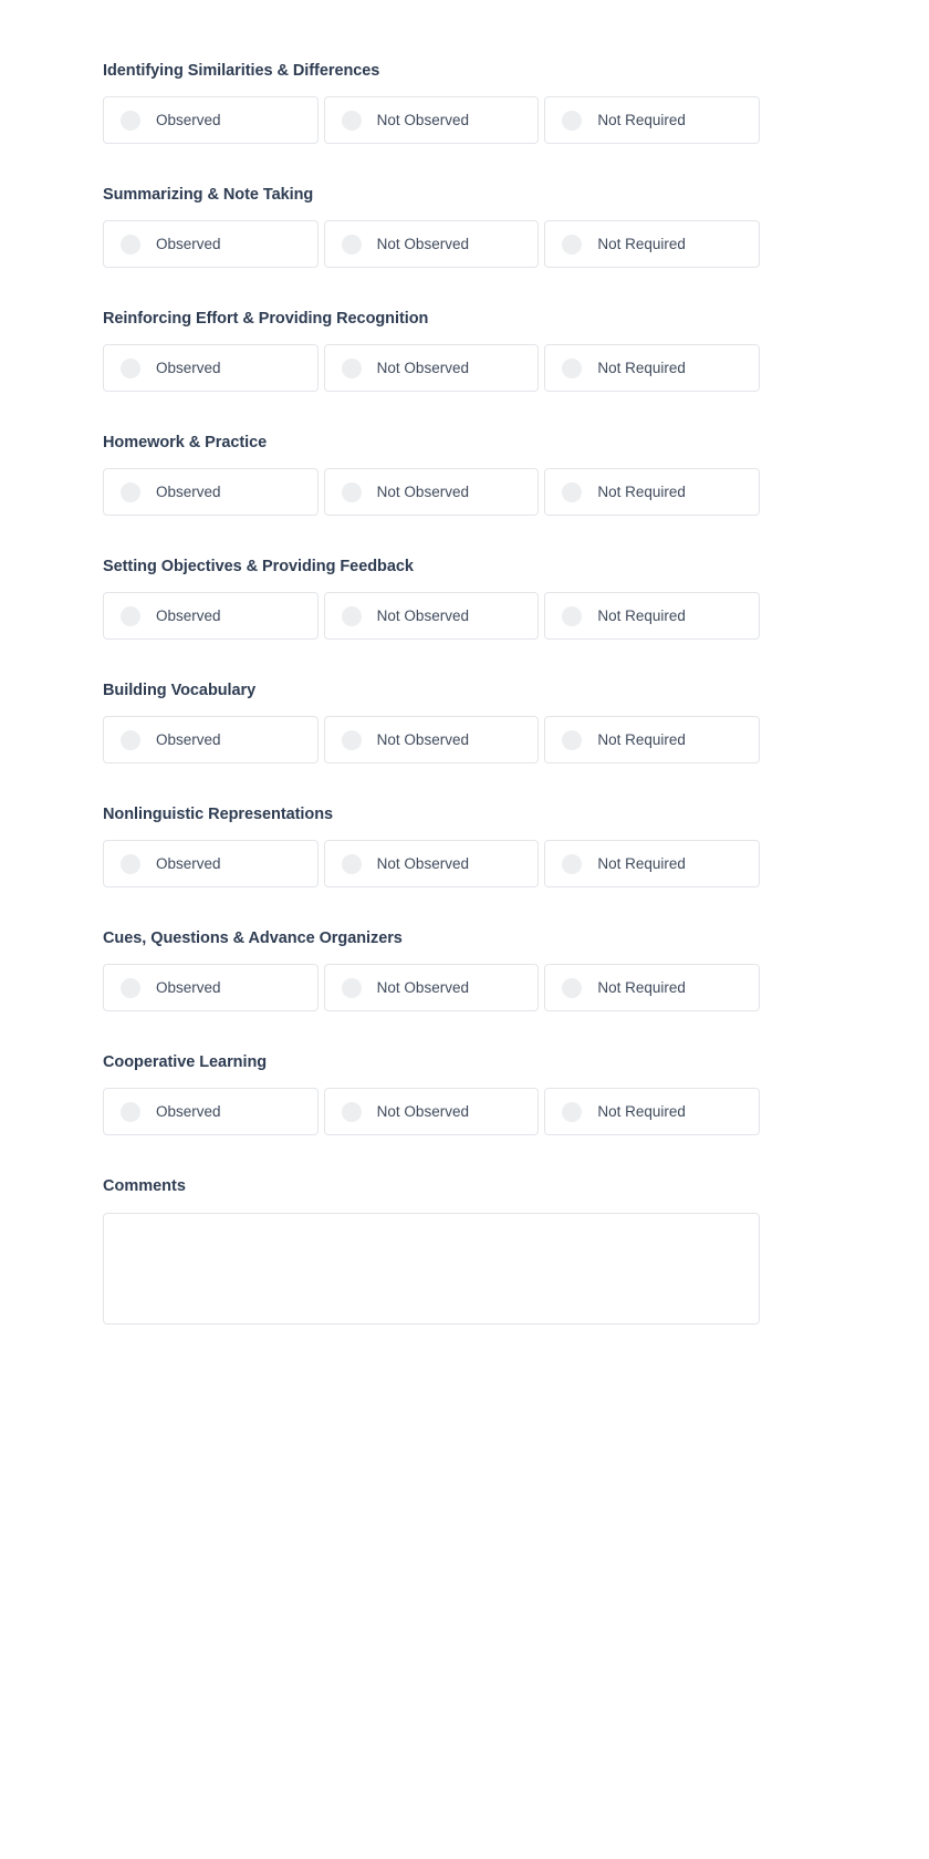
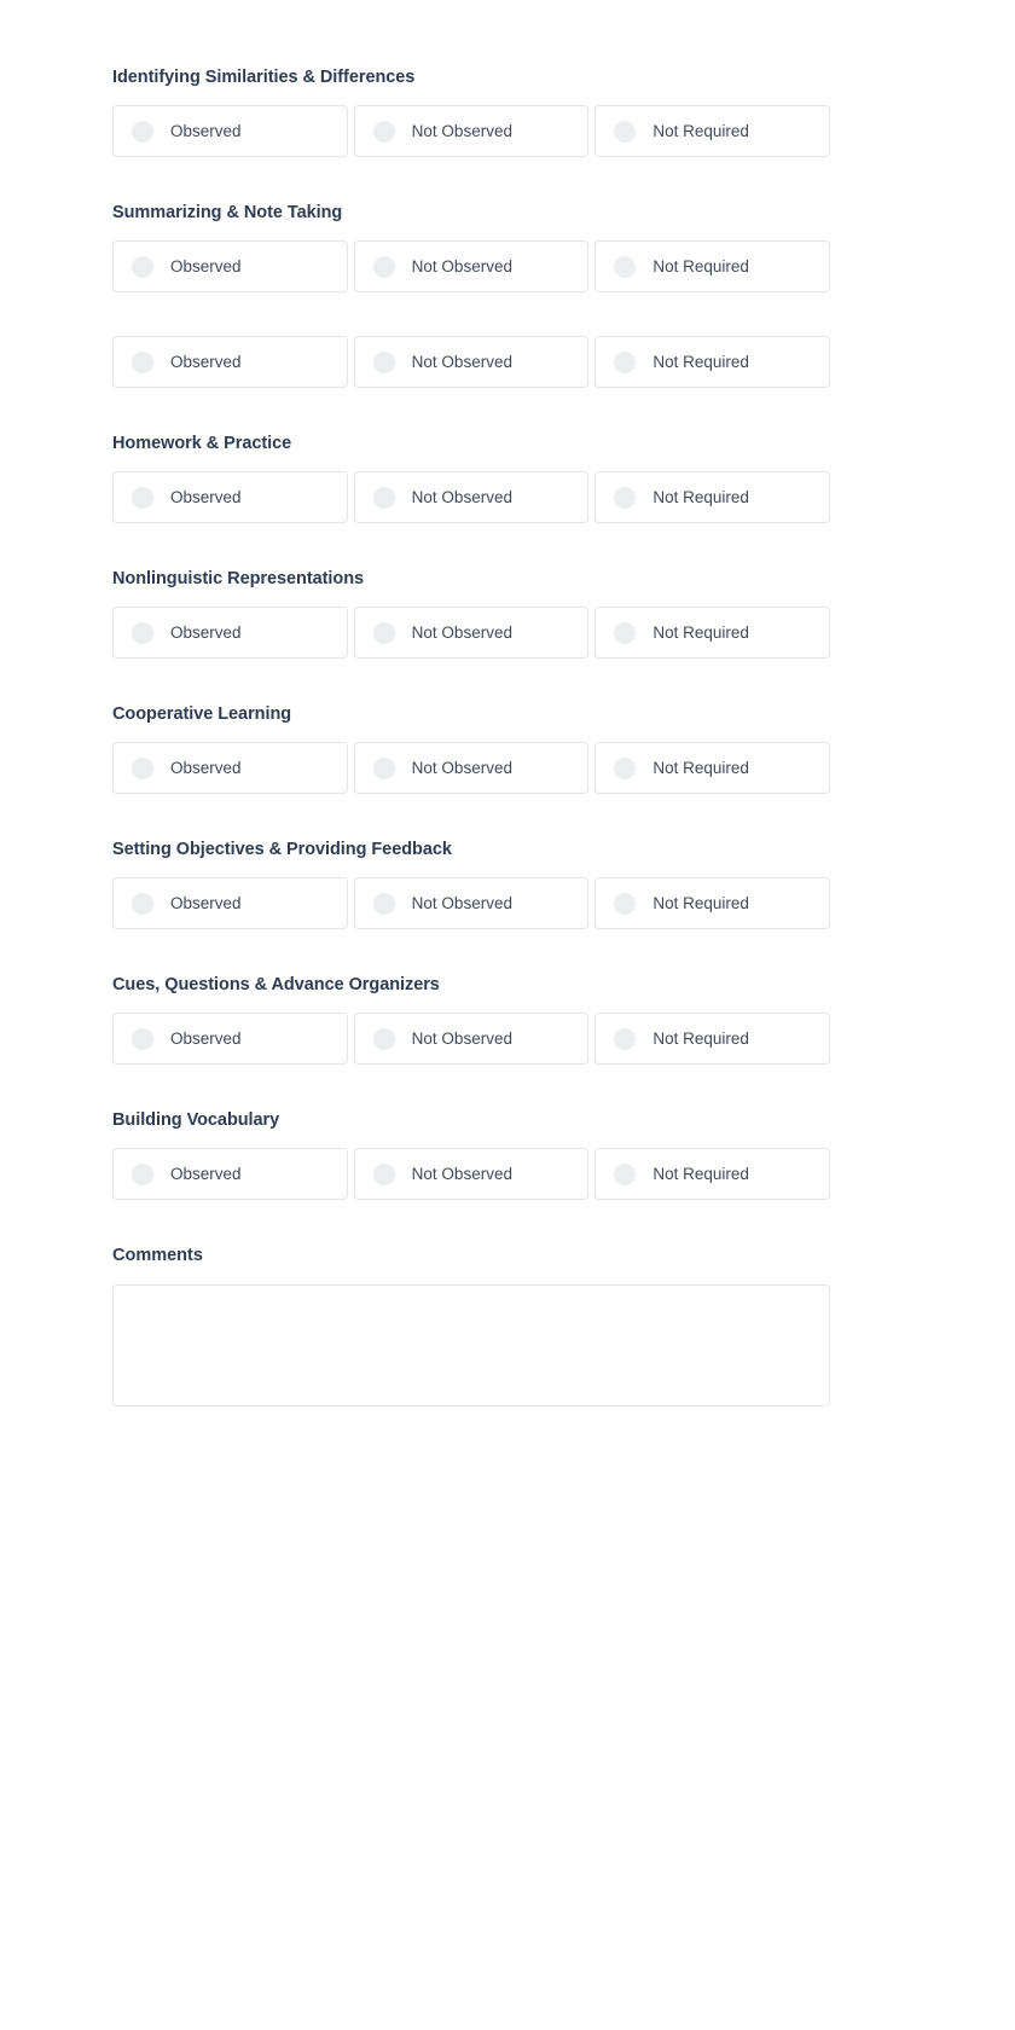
  Identifying Similarities & Differences
  Observed
  Not Observed
  Not Required
  Summarizing & Note Taking
  Observed
  Not Observed
  Not Required
- Reinforcing Effort & Providing Recognition
  Observed
  Not Observed
  Not Required
  Homework & Practice
  Observed
  Not Observed
  Not Required
- Setting Objectives & Providing Feedback
+ Nonlinguistic Representations
  Observed
  Not Observed
  Not Required
- Building Vocabulary
+ Cooperative Learning
  Observed
  Not Observed
  Not Required
- Nonlinguistic Representations
+ Setting Objectives & Providing Feedback
  Observed
  Not Observed
  Not Required
  Cues, Questions & Advance Organizers
  Observed
  Not Observed
  Not Required
- Cooperative Learning
+ Building Vocabulary
  Observed
  Not Observed
  Not Required
  Comments
